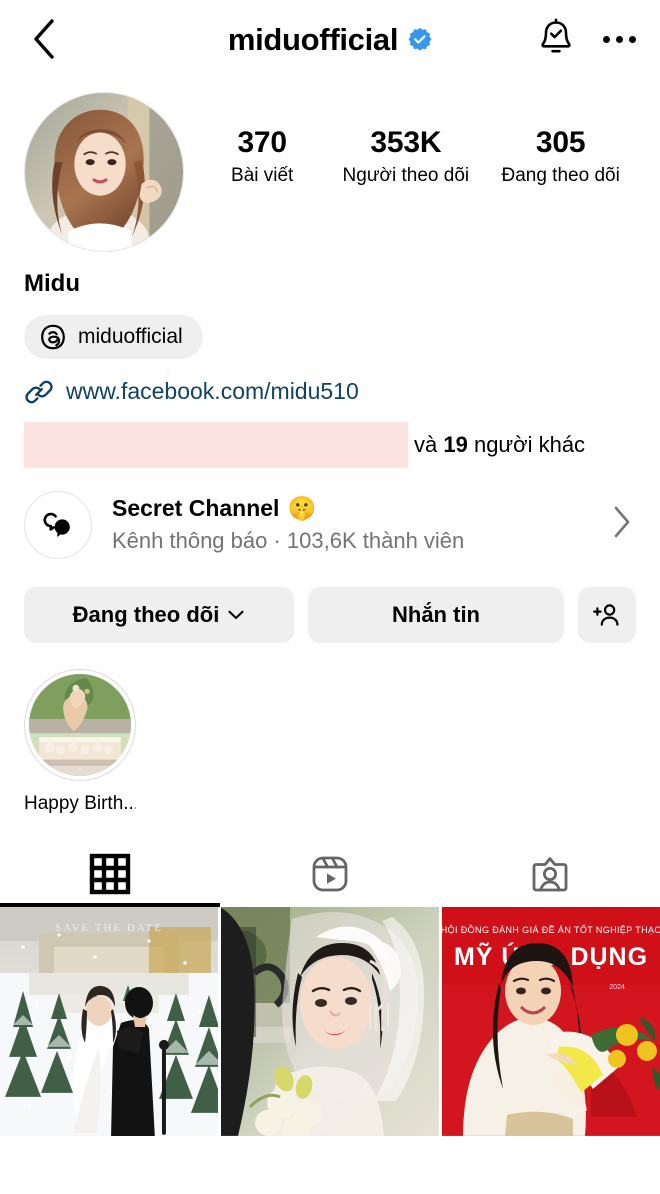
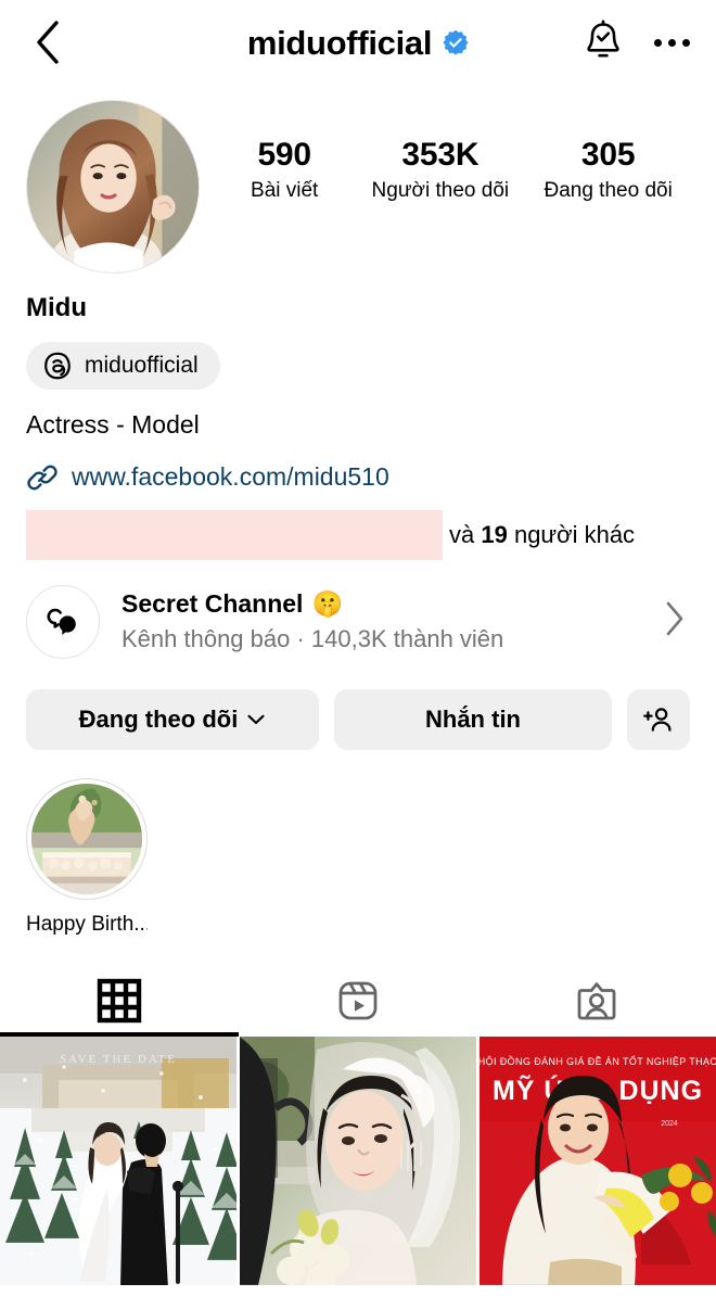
  miduofficial
- 370
+ 590
  Bài viết
  353K
  Người theo dõi
  305
  Đang theo dõi
  Midu
  miduofficial
+ Actress - Model
  www.facebook.com/midu510
  và 19 người khác
  Secret Channel
  🤫
- Kênh thông báo · 103,6K thành viên
+ Kênh thông báo · 140,3K thành viên
  Đang theo dõi
  Nhắn tin
  Happy Birth..
  SAVE THE DATE
  HỘI ĐỒNG ĐÁNH GIÁ ĐỀ ÁN TỐT NGHIỆP THẠC
